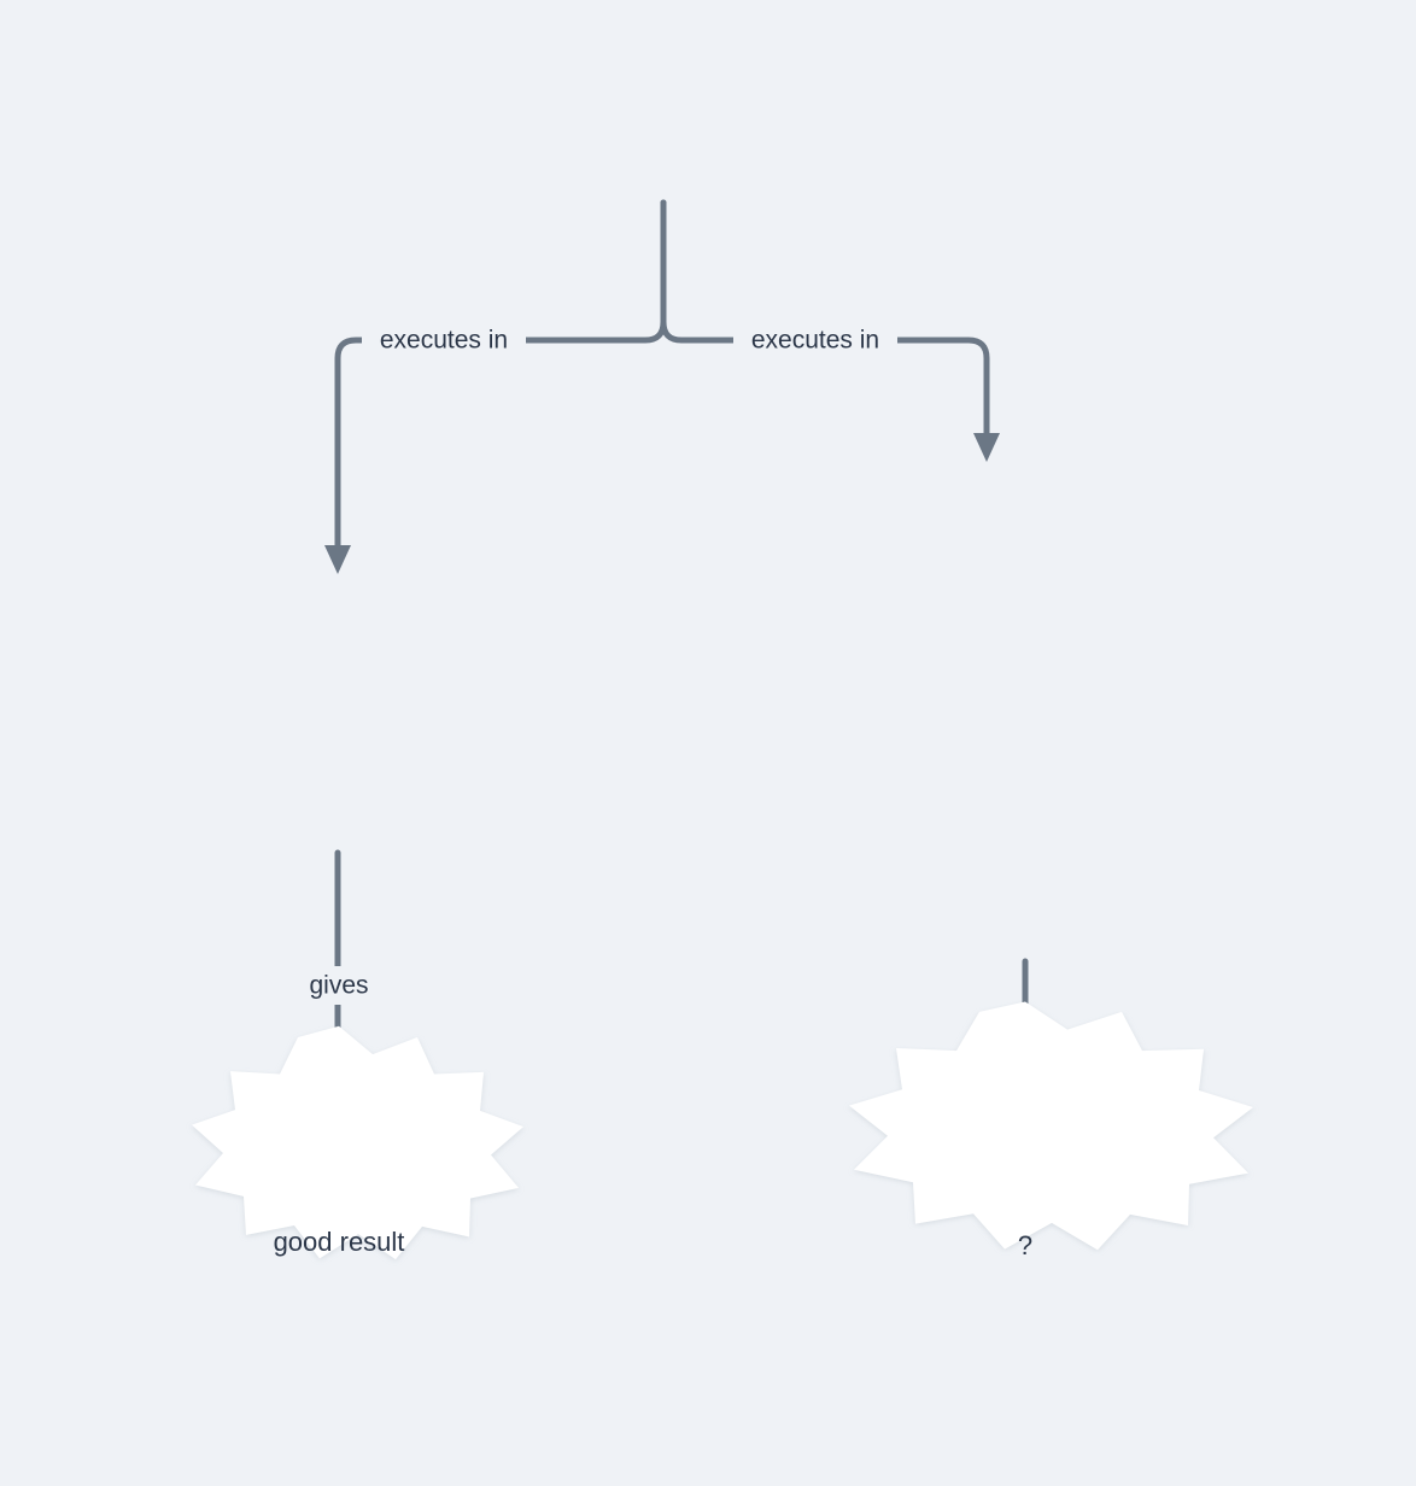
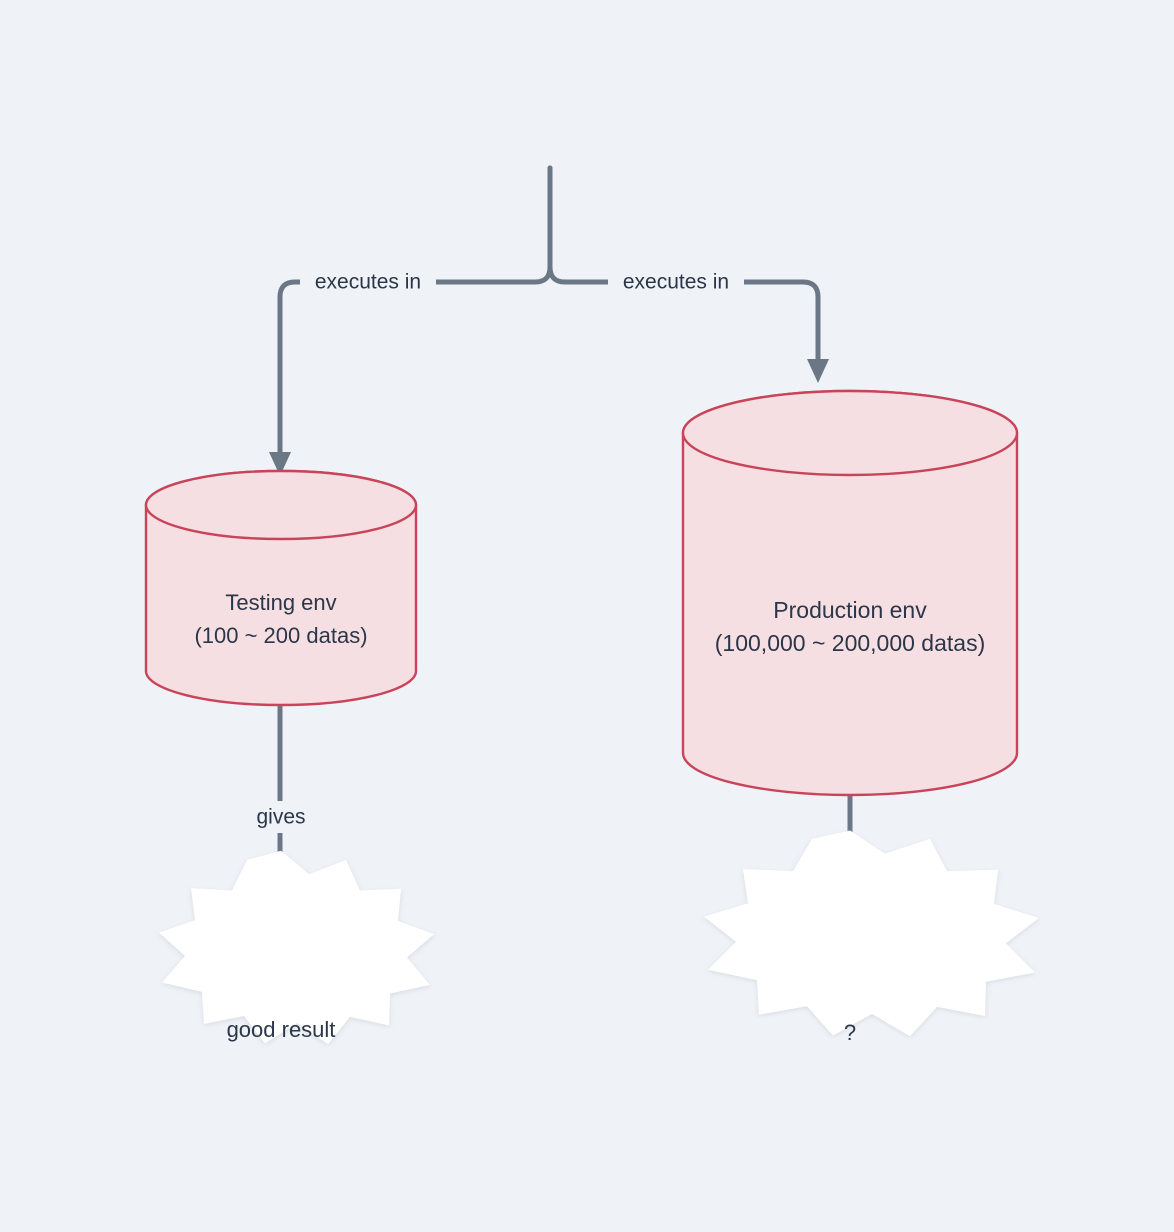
  executes in
  executes in
  gives
+ Testing env
+ (100 ~ 200 datas)
+ Production env
+ (100,000 ~ 200,000 datas)
  good result
  ?
